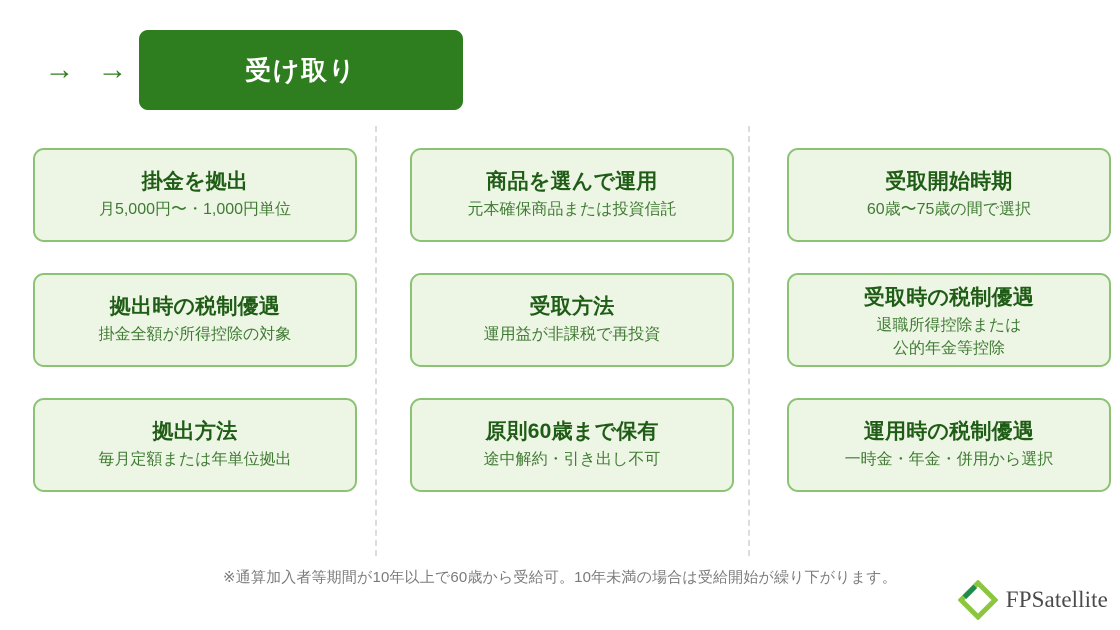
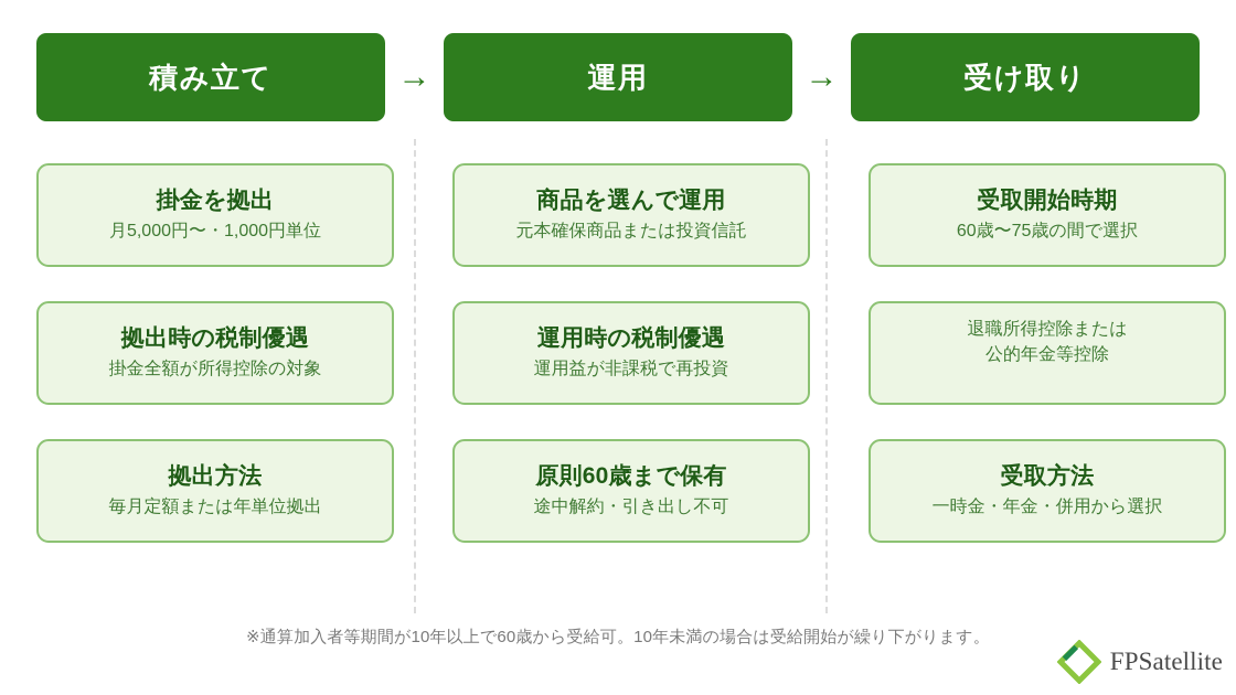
+ 積み立て
  →
+ 運用
  →
  受け取り
  掛金を拠出
  月5,000円〜・1,000円単位
  拠出時の税制優遇
  掛金全額が所得控除の対象
  拠出方法
  毎月定額または年単位拠出
  商品を選んで運用
  元本確保商品または投資信託
- 受取方法
+ 運用時の税制優遇
  運用益が非課税で再投資
  原則60歳まで保有
  途中解約・引き出し不可
  受取開始時期
  60歳〜75歳の間で選択
- 受取時の税制優遇
  退職所得控除または
  公的年金等控除
- 運用時の税制優遇
+ 受取方法
  一時金・年金・併用から選択
  ※通算加入者等期間が10年以上で60歳から受給可。10年未満の場合は受給開始が繰り下がります。
  FPSatellite
